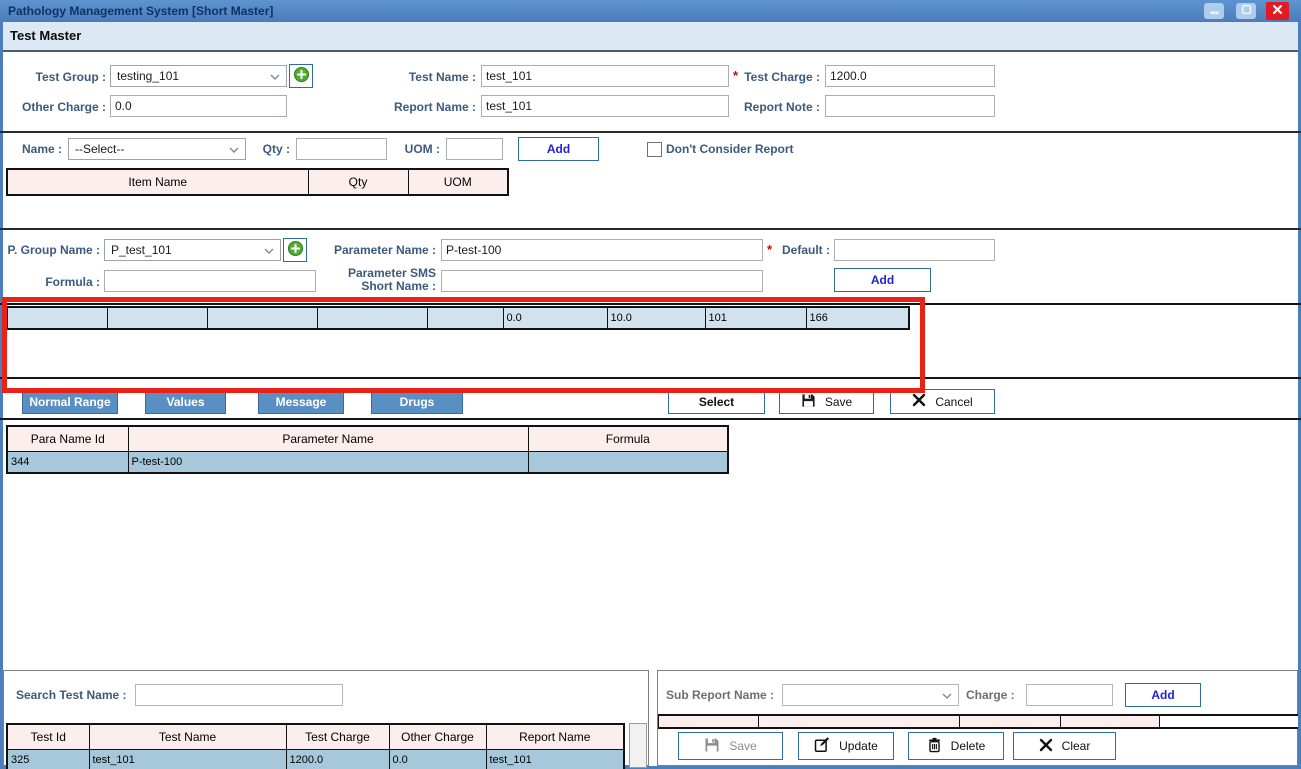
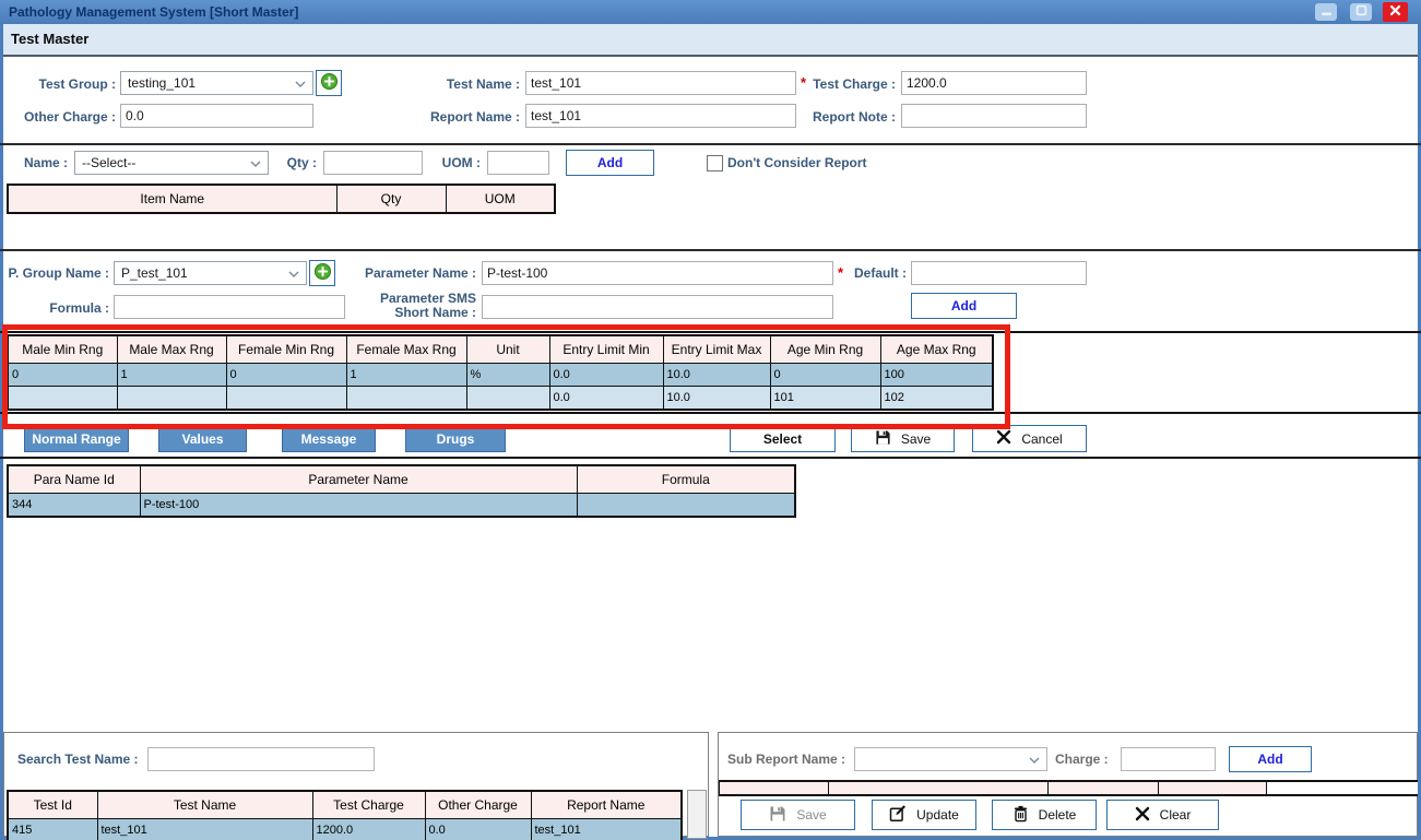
  Pathology Management System [Short Master]
  Test Master
  Test Group :
  testing_101
  Test Name :
  test_101
  *
  Test Charge :
  1200.0
  Other Charge :
  0.0
  Report Name :
  test_101
  Report Note :
  Name :
  --Select--
  Qty :
  UOM :
  Add
  Don't Consider Report
  Item Name	Qty	UOM
  P. Group Name :
  P_test_101
  Parameter Name :
  P-test-100
  *
  Default :
  Formula :
  Parameter SMS
  Short Name :
  Add
+ Male Min Rng	Male Max Rng	Female Min Rng	Female Max Rng	Unit	Entry Limit Min	Entry Limit Max	Age Min Rng	Age Max Rng
+ 0	1	0	1	%	0.0	10.0	0	100
- 					0.0	10.0	101	166
+ 					0.0	10.0	101	102
  Normal Range
  Values
  Message
  Drugs
  Select
  Save
  Cancel
  Para Name Id	Parameter Name	Formula
  344	P-test-100
  Search Test Name :
  Test Id	Test Name	Test Charge	Other Charge	Report Name
- 325	test_101	1200.0	0.0	test_101
+ 415	test_101	1200.0	0.0	test_101
  Sub Report Name :
  Charge :
  Add
  Save
  Update
  Delete
  Clear
